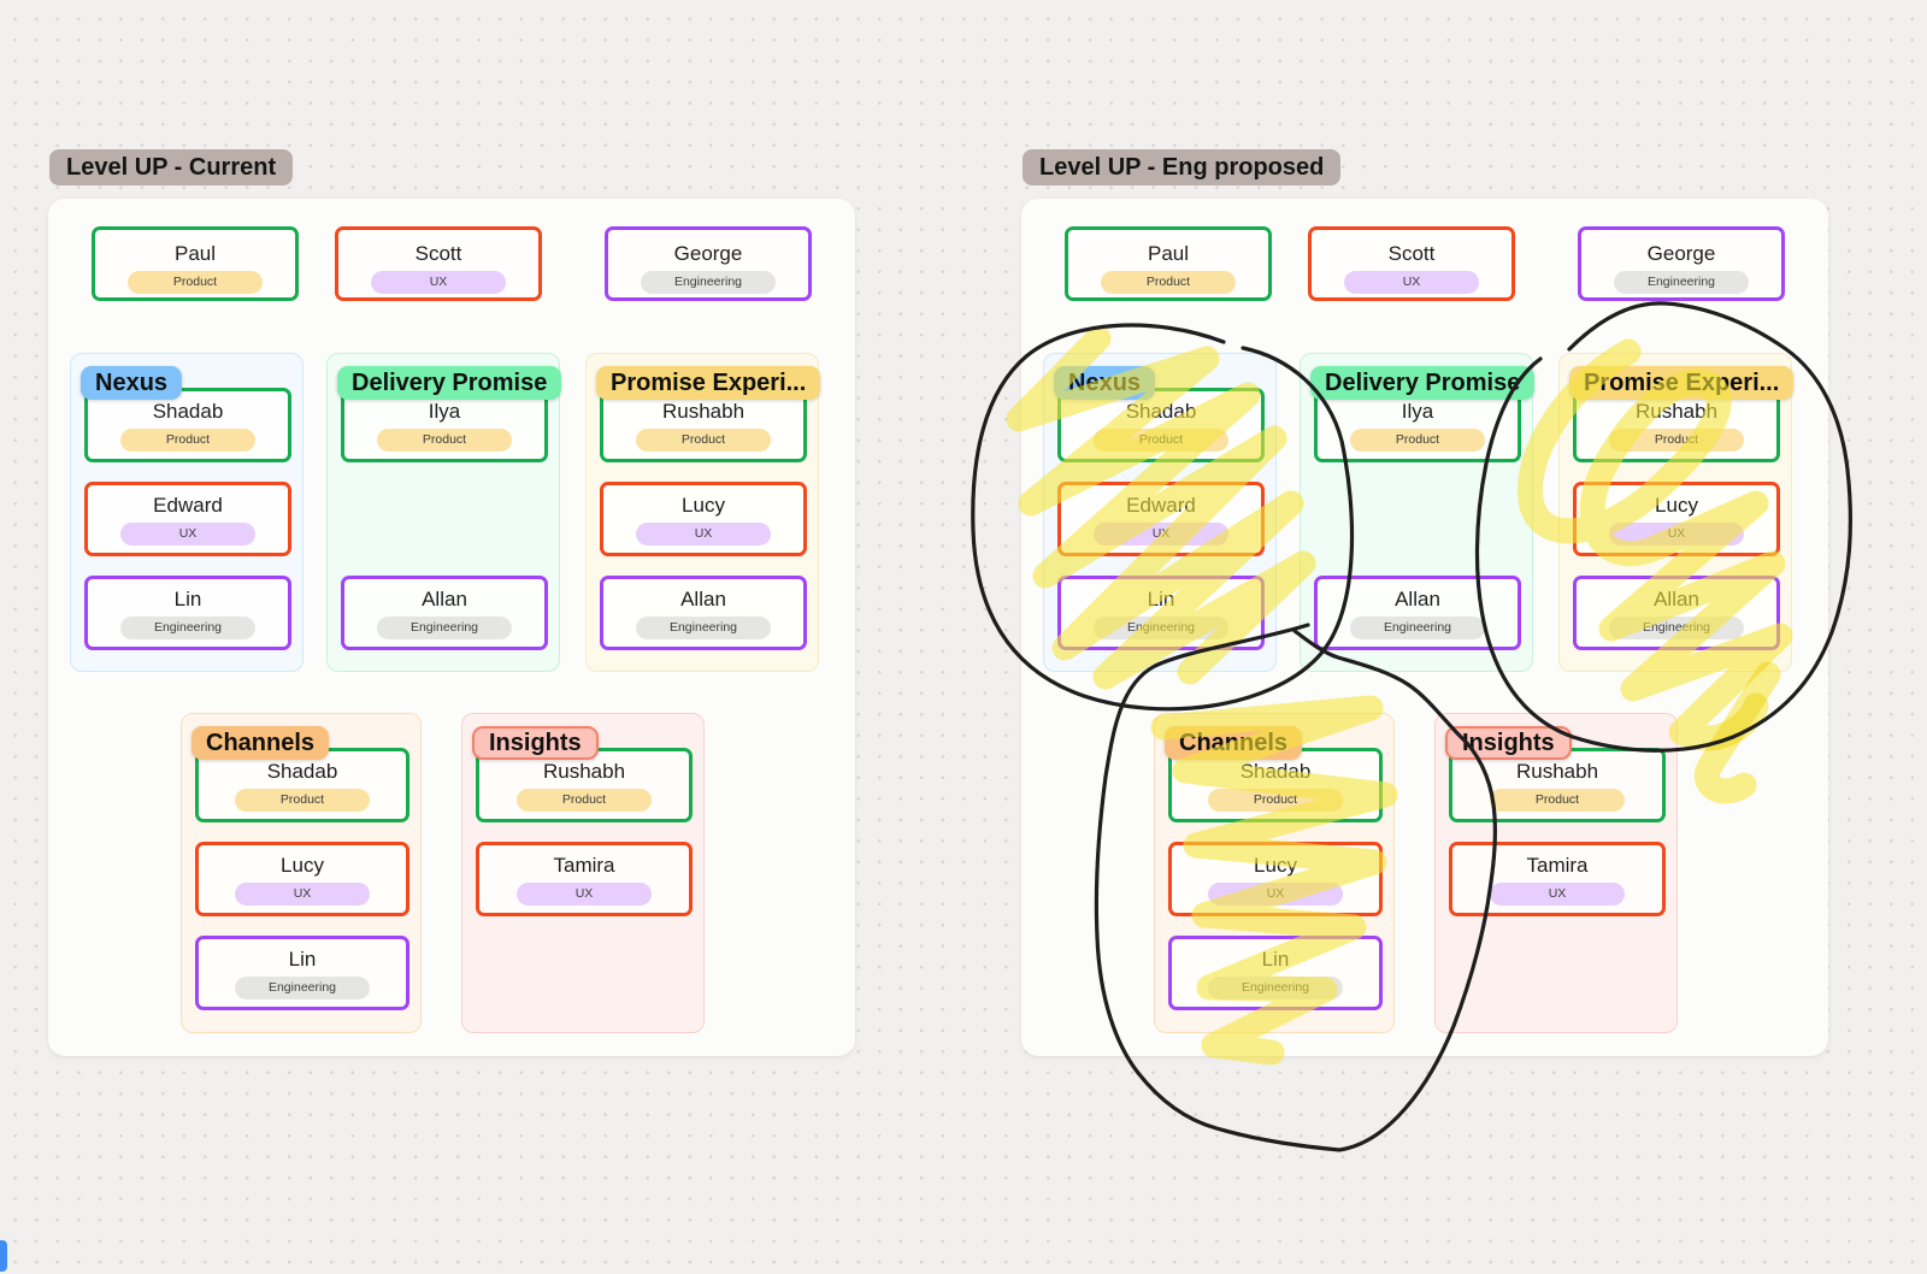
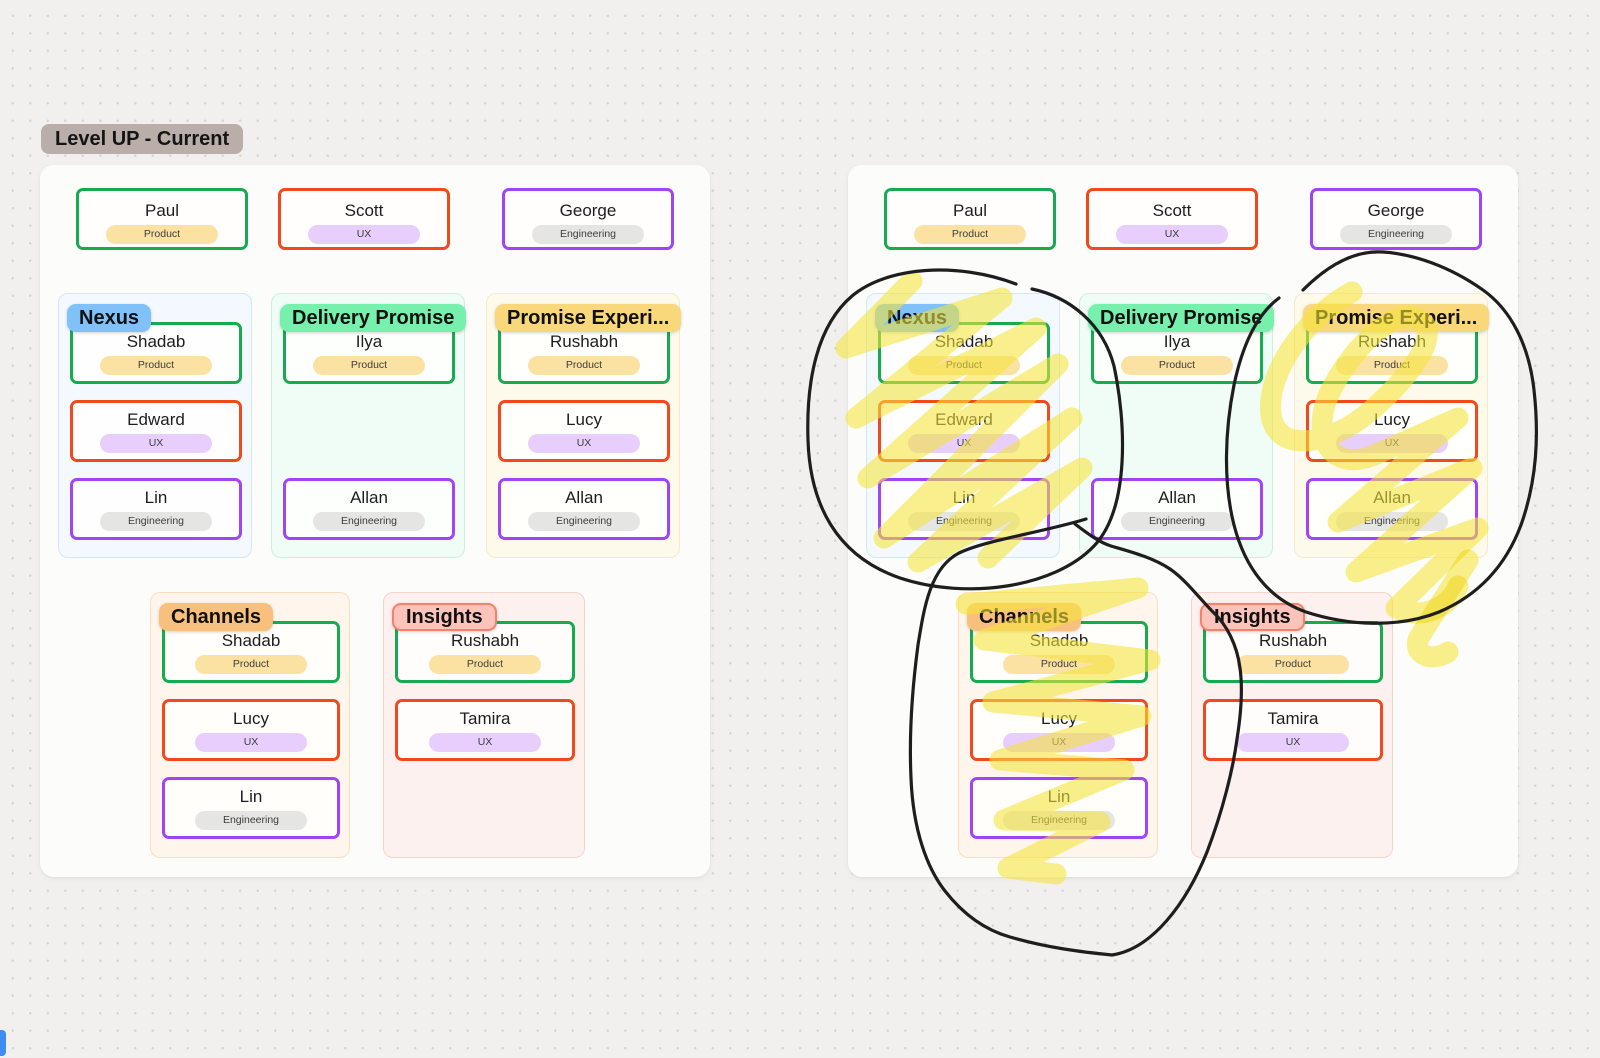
  Level UP - Current
  Paul
  Product
  Scott
  UX
  George
  Engineering
  Nexus
  Shadab
  Product
  Edward
  UX
  Lin
  Engineering
  Delivery Promise
  Ilya
  Product
  Allan
  Engineering
  Promise Experi...
  Rushabh
  Product
  Lucy
  UX
  Allan
  Engineering
  Channels
  Shadab
  Product
  Lucy
  UX
  Lin
  Engineering
  Insights
  Rushabh
  Product
  Tamira
  UX
- Level UP - Eng proposed
  Paul
  Product
  Scott
  UX
  George
  Engineering
  Nexus
  Shadab
  Product
  Edward
  UX
  Lin
  Engineering
  Delivery Promise
  Ilya
  Product
  Allan
  Engineering
  Promise Experi...
  Rushabh
  Product
  Lucy
  UX
  Allan
  Engineering
  Channels
  Shadab
  Product
  Lucy
  UX
  Lin
  Engineering
  nsights
  Rushabh
  Product
  Tamira
  UX
